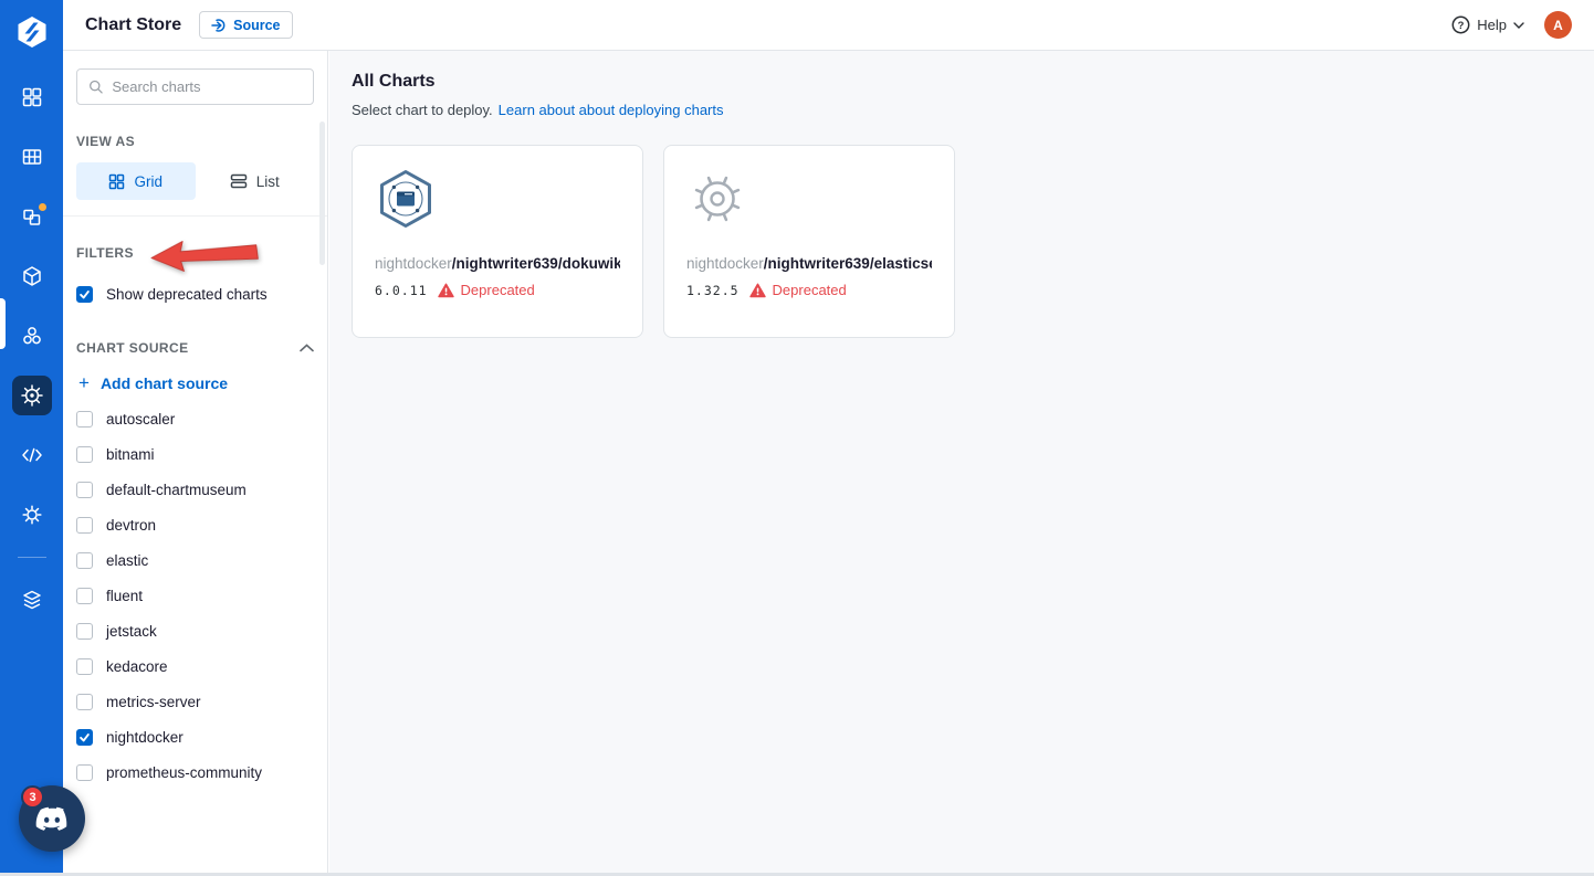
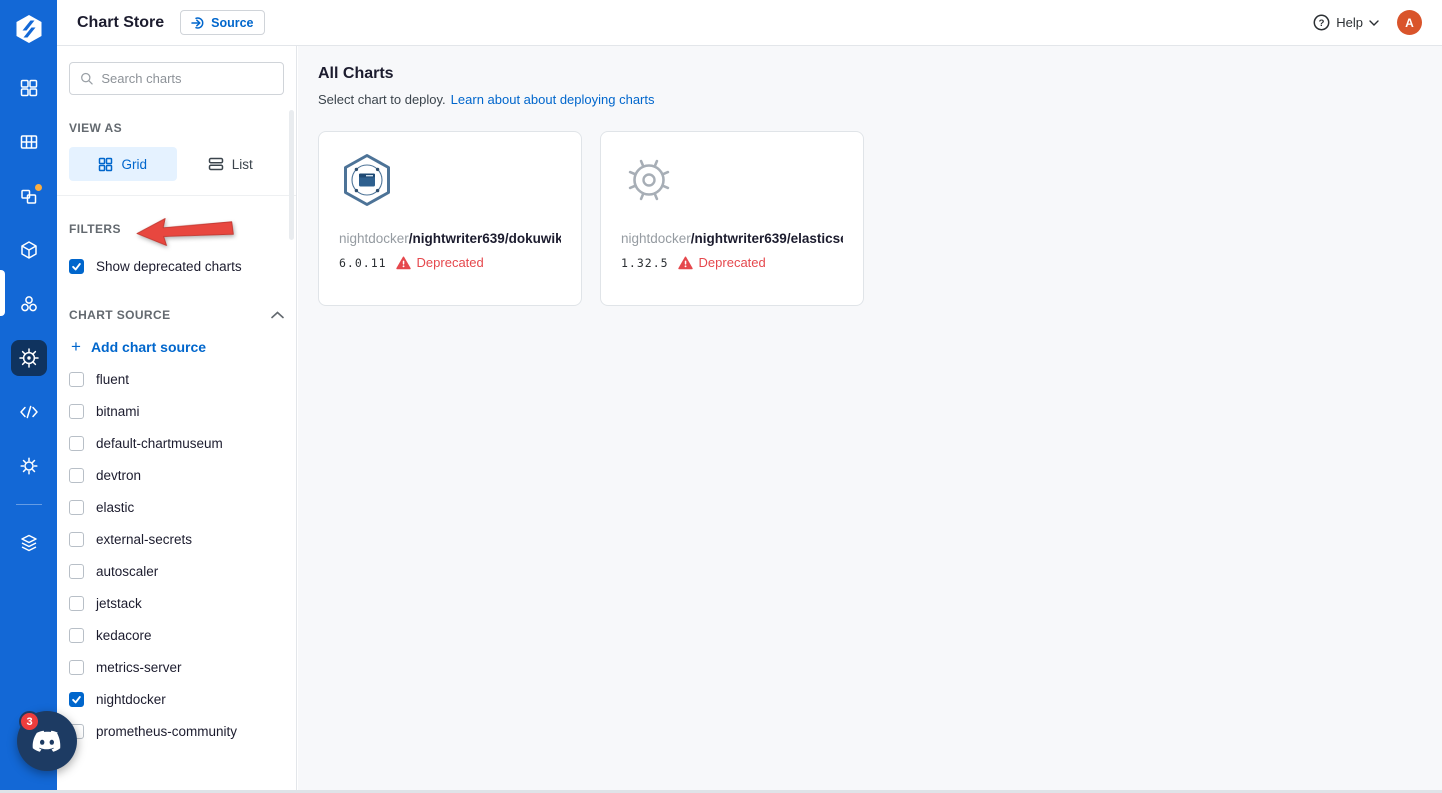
  3
  Chart Store
  Source
  ?
  Help
  A
  Search charts
  VIEW AS
  Grid
  List
  FILTERS
  Show deprecated charts
  CHART SOURCE
  +
  Add chart source
- autoscaler
+ fluent
  bitnami
  default-chartmuseum
  devtron
  elastic
+ external-secrets
- fluent
+ autoscaler
  jetstack
  kedacore
  metrics-server
  nightdocker
  prometheus-community
  All Charts
  Select chart to deploy. Learn about about deploying charts
  nightdocker/nightwriter639/dokuwik
  6.0.11
  Deprecated
  nightdocker/nightwriter639/elastics
  1.32.5
  Deprecated
